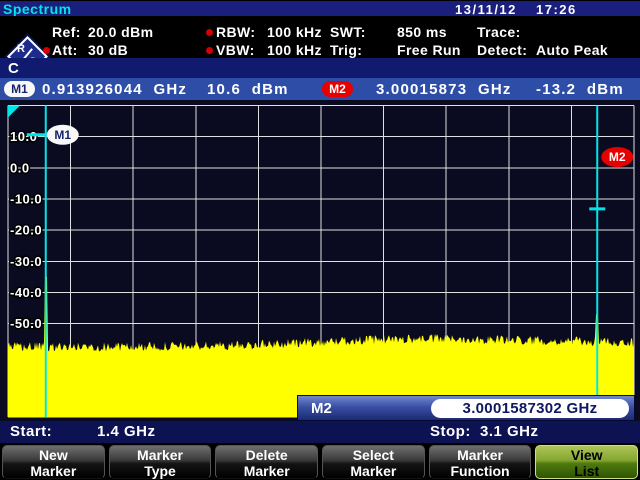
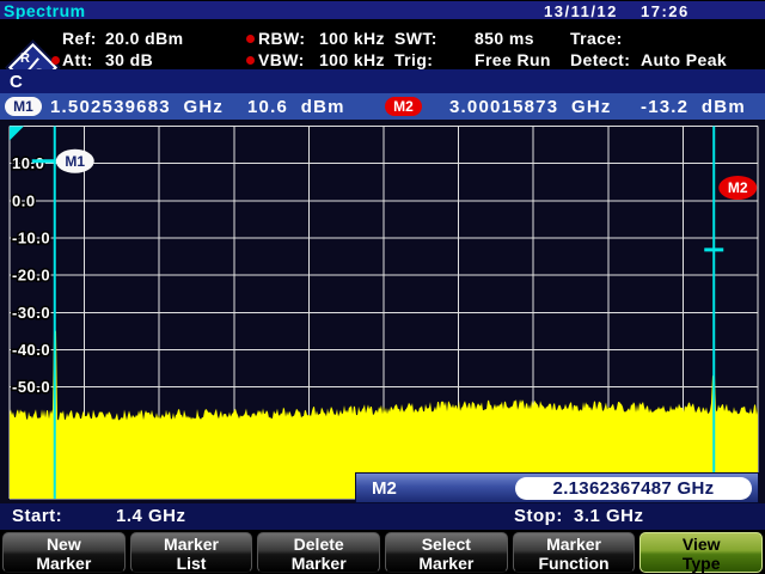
  Spectrum
  13/11/12
  17:26
  R
  Ref:
  20.0 dBm
  Att:
  30 dB
  RBW:
  100 kHz
  VBW:
  100 kHz
  SWT:
  850 ms
  Trig:
  Free Run
  Trace:
  Detect:
  Auto Peak
  C
  M1
- 0.913926044 GHz
+ 1.502539683 GHz
  10.6 dBm
  M2
  3.00015873 GHz
  -13.2 dBm
  10.0
  0.0
  -10.0
  -20.0
  -30.0
  -40.0
  -50.0
  M1
  M2
  M2
- 3.0001587302 GHz
+ 2.1362367487 GHz
  Start:
  1.4 GHz
  Stop:
  3.1 GHz
  New
  Marker
  Marker
- Type
+ List
  Delete
  Marker
  Select
  Marker
  Marker
  Function
  View
- List
+ Type
